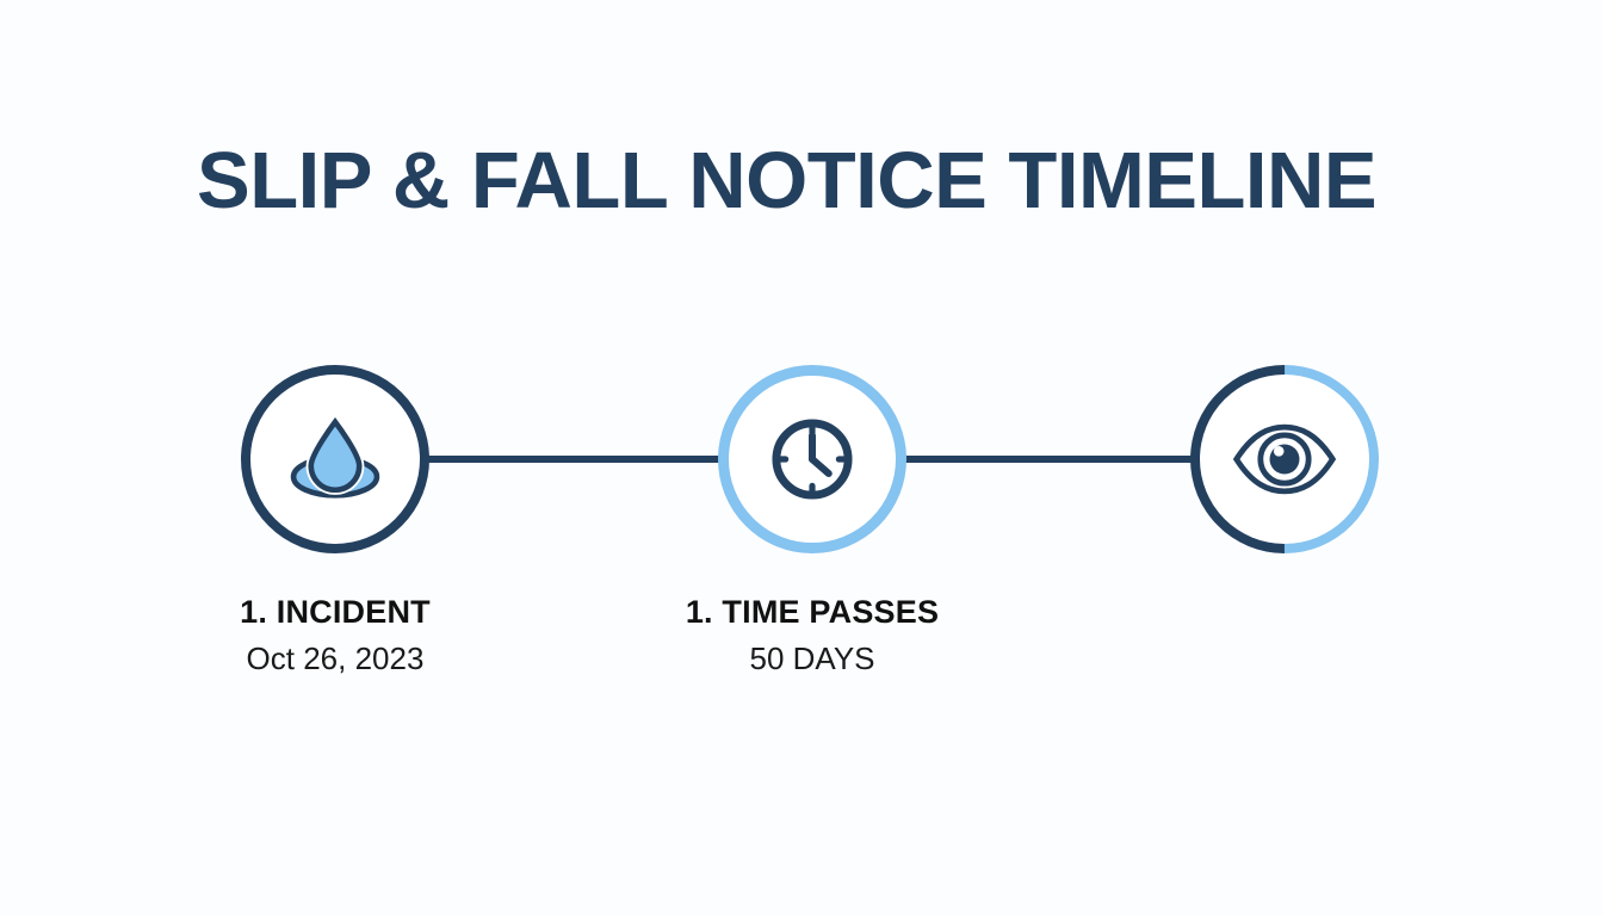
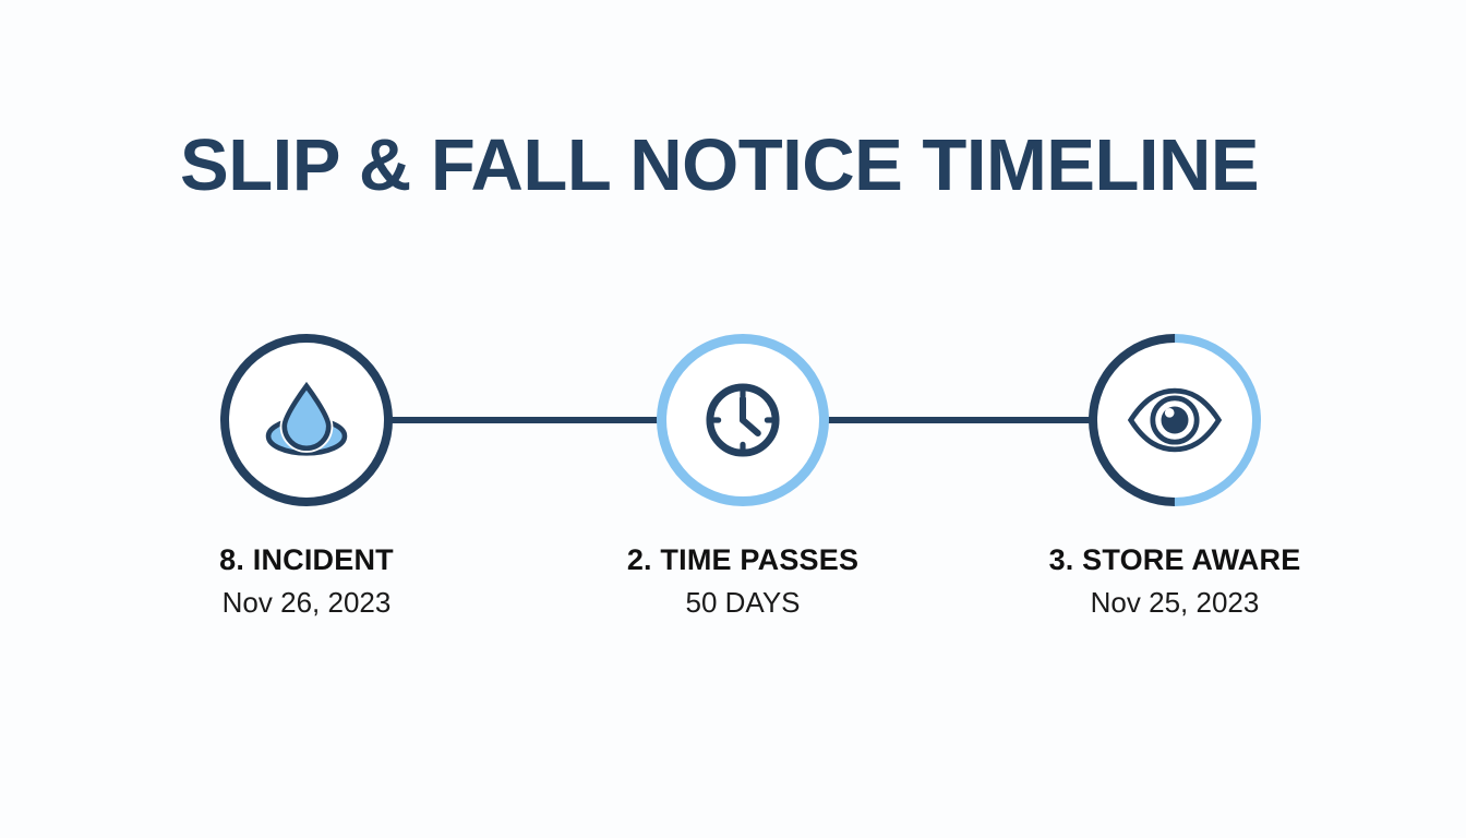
  SLIP & FALL NOTICE TIMELINE
- 1. INCIDENT
+ 8. INCIDENT
- Oct 26, 2023
+ Nov 26, 2023
- 1. TIME PASSES
+ 2. TIME PASSES
  50 DAYS
+ 3. STORE AWARE
+ Nov 25, 2023
